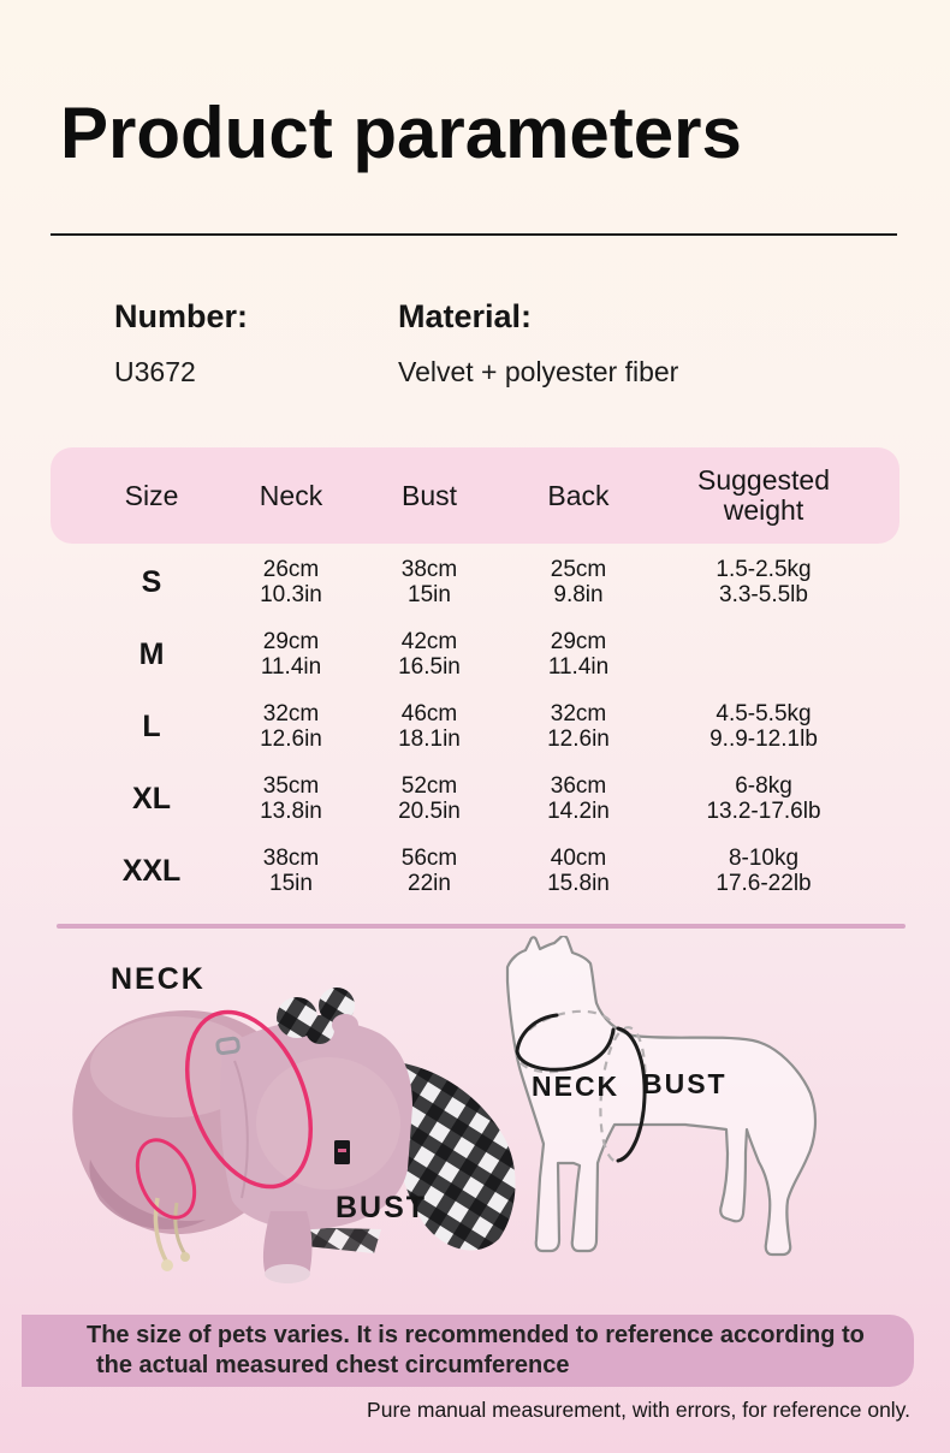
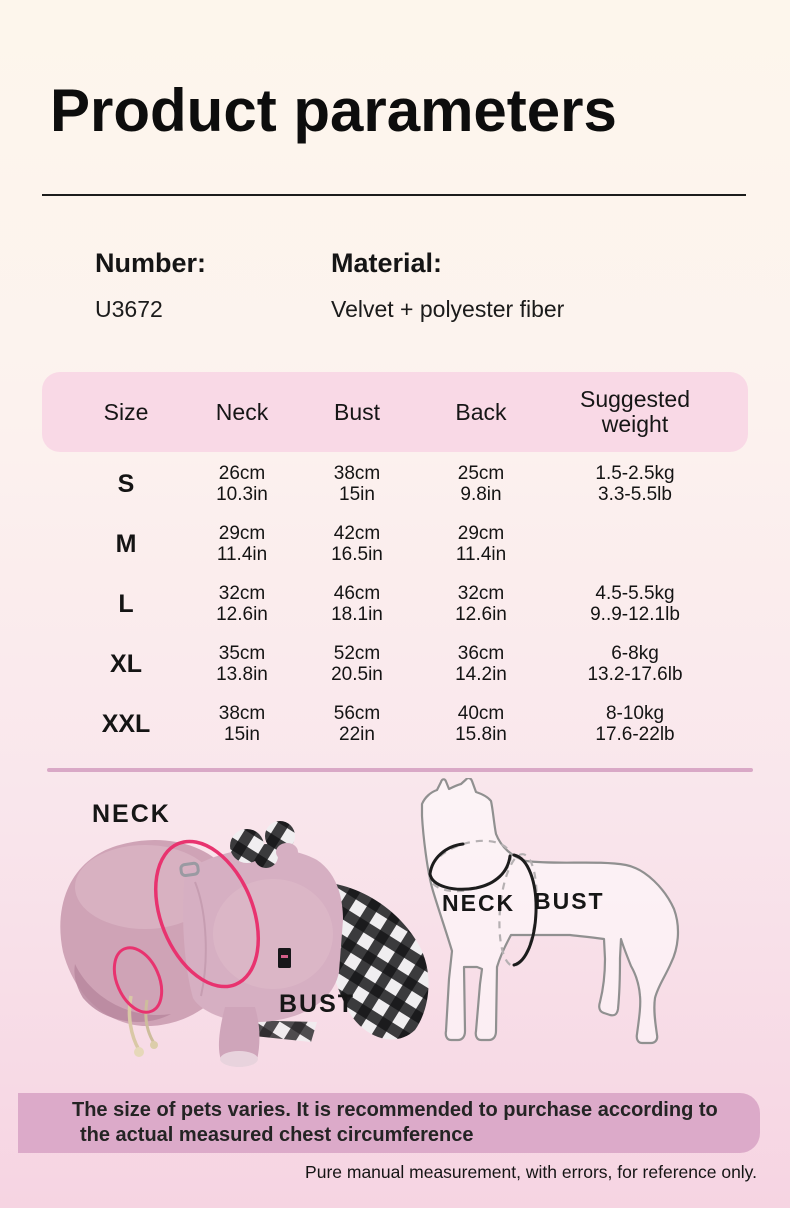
  Product parameters
  Number:
  U3672
  Material:
  Velvet + polyester fiber
  Size
  Neck
  Bust
  Back
  Suggested weight
  S
  26cm
  10.3in
  38cm
  15in
  25cm
  9.8in
  1.5-2.5kg
  3.3-5.5lb
  M
  29cm
  11.4in
  42cm
  16.5in
  29cm
  11.4in
  L
  32cm
  12.6in
  46cm
  18.1in
  32cm
  12.6in
  4.5-5.5kg
  9..9-12.1lb
  XL
  35cm
  13.8in
  52cm
  20.5in
  36cm
  14.2in
  6-8kg
  13.2-17.6lb
  XXL
  38cm
  15in
  56cm
  22in
  40cm
  15.8in
  8-10kg
  17.6-22lb
  NECK
  BUST
  NECK
  BUST
- The size of pets varies. It is recommended to reference according to
+ The size of pets varies. It is recommended to purchase according to
  the actual measured chest circumference
  Pure manual measurement, with errors, for reference only.
